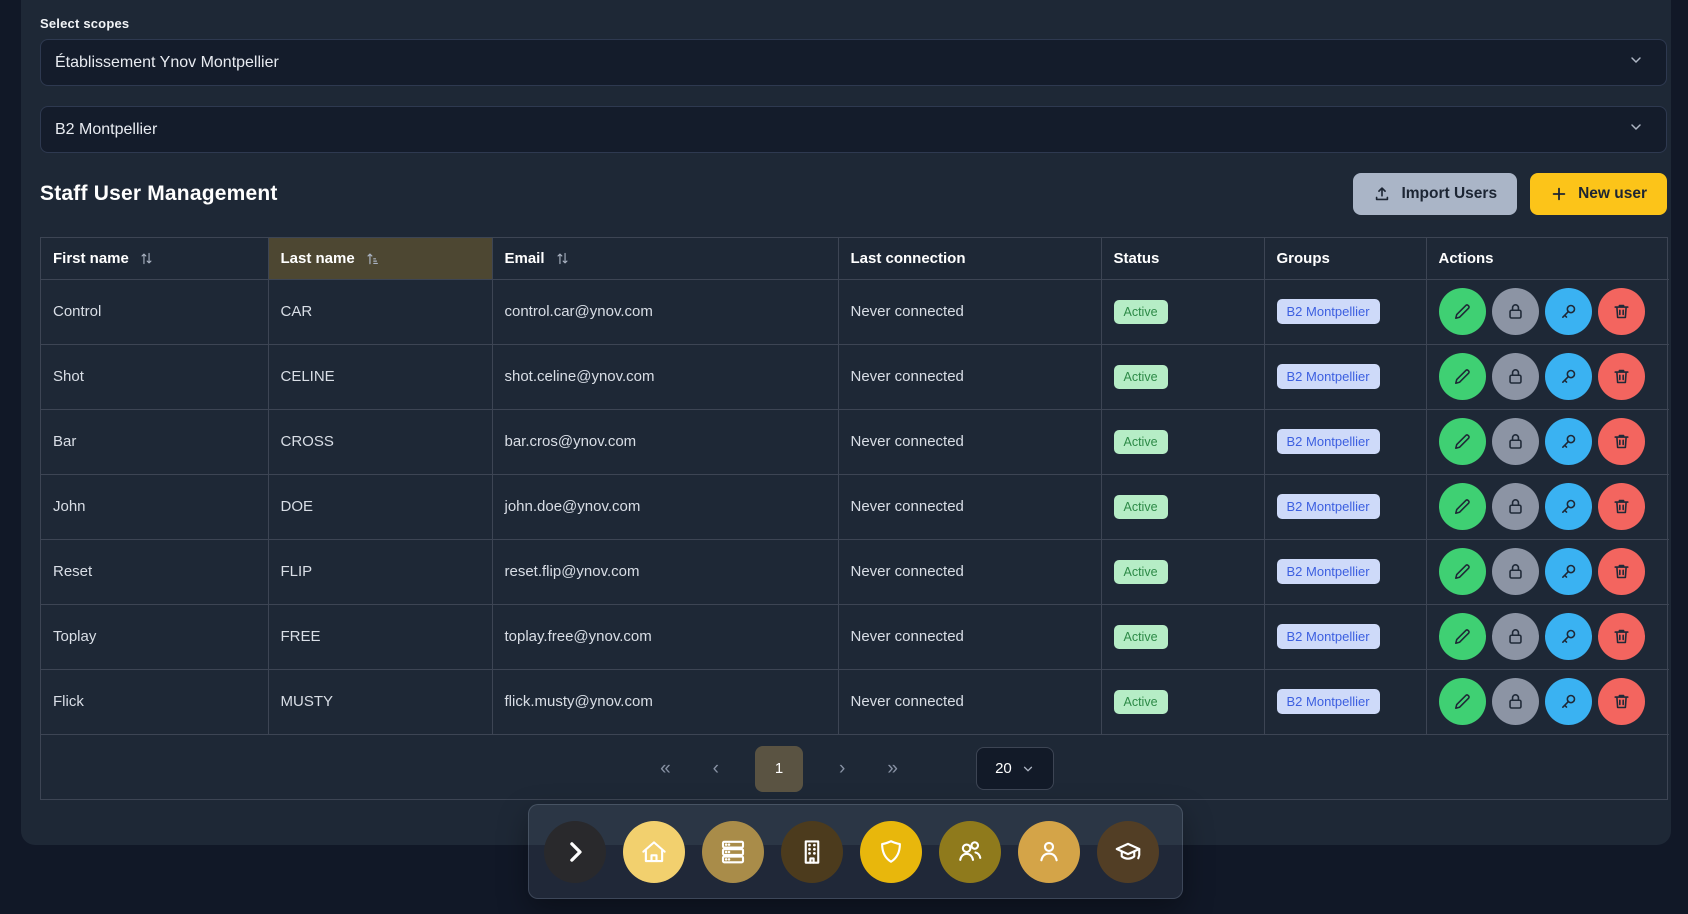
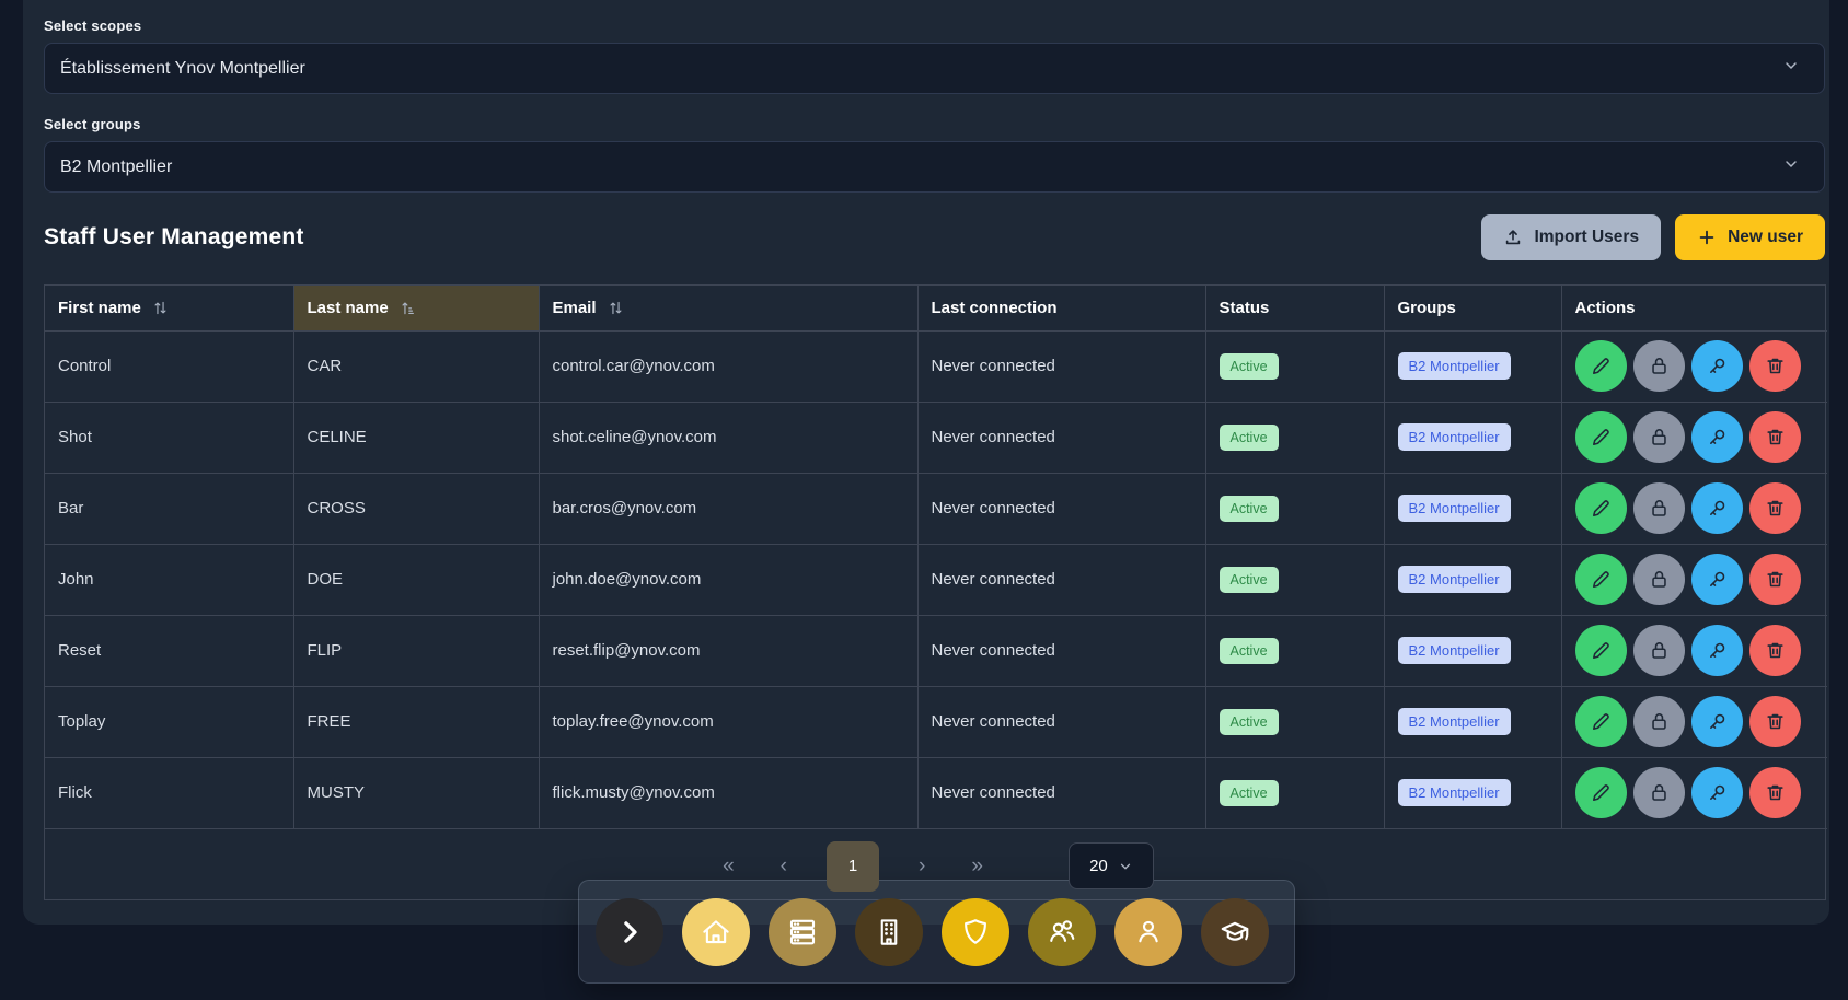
  Select scopes
  Établissement Ynov Montpellier
+ Select groups
  B2 Montpellier
  Staff User Management
  Import Users
  New user
  First name	Last name	Email	Last connection	Status	Groups	Actions
  Control	CAR	control.car@ynov.com	Never connected	Active	B2 Montpellier
  Shot	CELINE	shot.celine@ynov.com	Never connected	Active	B2 Montpellier
  Bar	CROSS	bar.cros@ynov.com	Never connected	Active	B2 Montpellier
  John	DOE	john.doe@ynov.com	Never connected	Active	B2 Montpellier
  Reset	FLIP	reset.flip@ynov.com	Never connected	Active	B2 Montpellier
  Toplay	FREE	toplay.free@ynov.com	Never connected	Active	B2 Montpellier
  Flick	MUSTY	flick.musty@ynov.com	Never connected	Active	B2 Montpellier
  «
  ‹
  1
  ›
  »
  20
